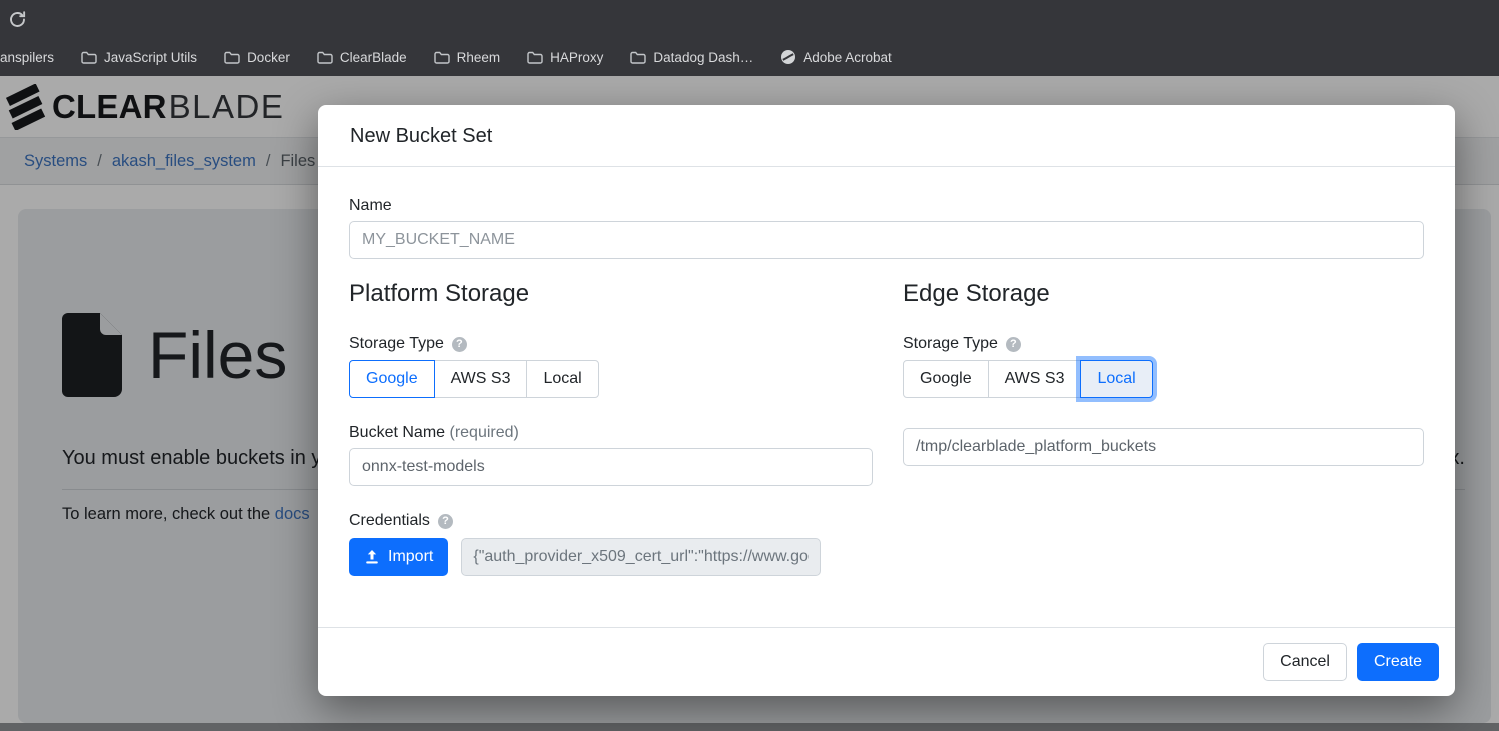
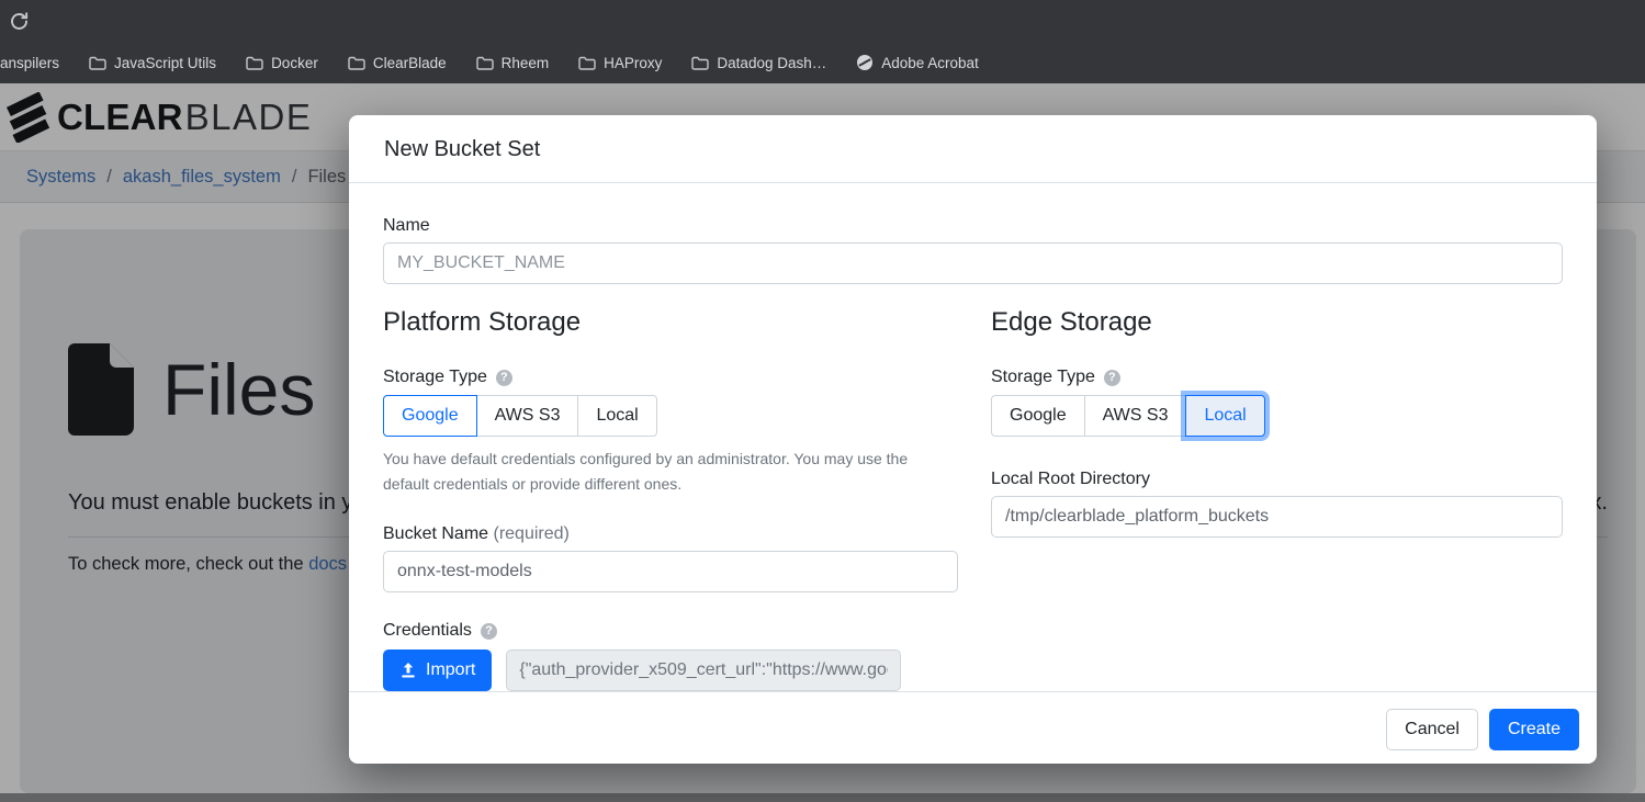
  anspilers
  JavaScript Utils
  Docker
  ClearBlade
  Rheem
  HAProxy
  Datadog Dash…
  Adobe Acrobat
  CLEAR
  BLADE
  Systems
  /
  akash_files_system
  /
  Files
  Files
  You must enable buckets in y
- To learn more, check out the docs
+ To check more, check out the docs
  New Bucket Set
  Name
  MY_BUCKET_NAME
  Platform Storage
  Storage Type
  ?
  Google
  AWS S3
  Local
+ You have default credentials configured by an administrator. You may use the default credentials or provide different ones.
  Bucket Name (required)
  onnx-test-models
  Credentials
  ?
  Import
  {"auth_provider_x509_cert_url":"https://www.go
  Edge Storage
  Storage Type
  ?
  Google
  AWS S3
  Local
+ Local Root Directory
  /tmp/clearblade_platform_buckets
  Cancel
  Create
